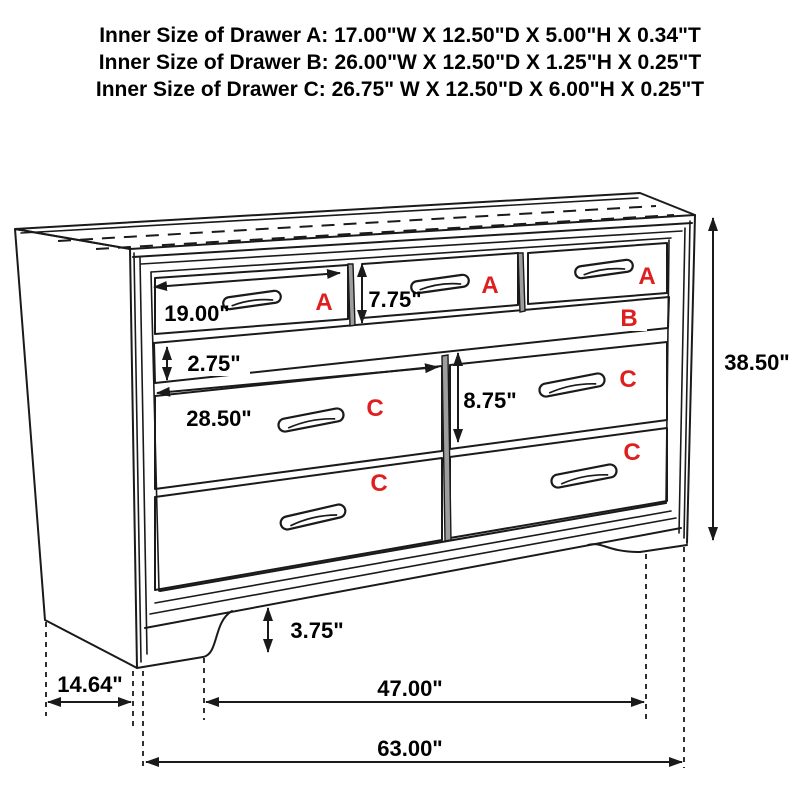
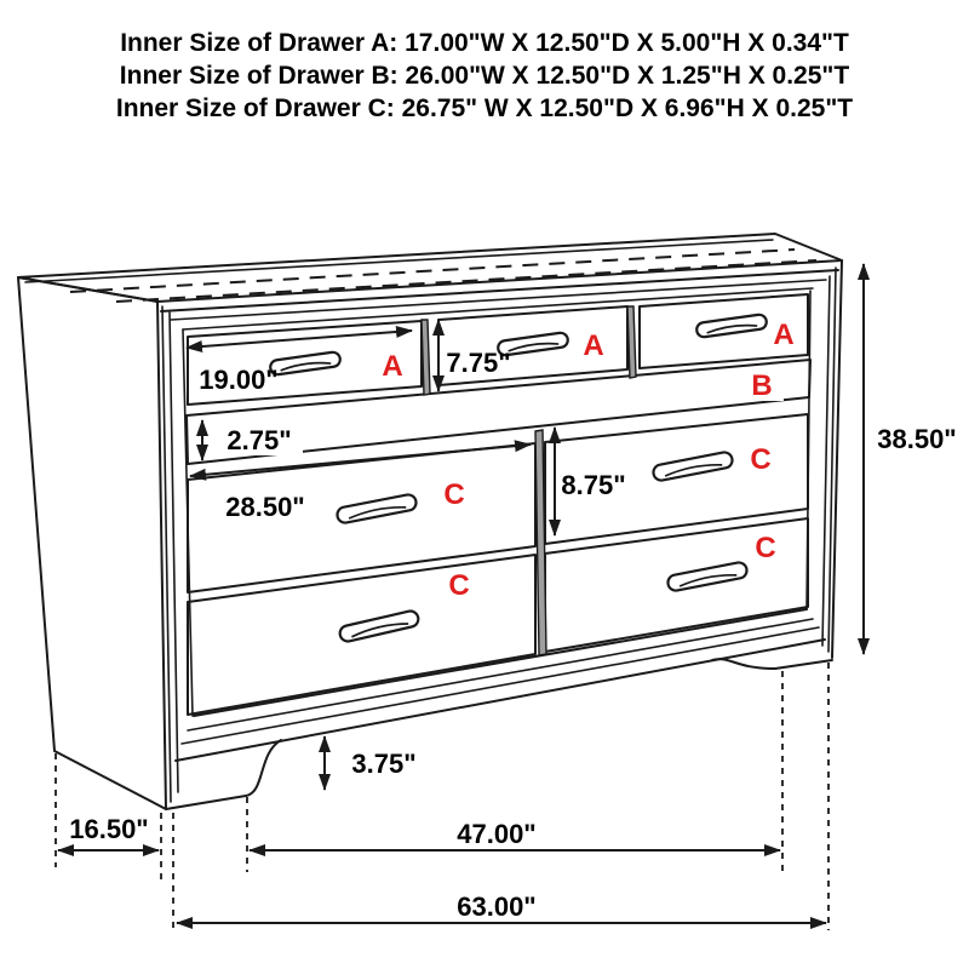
  Inner Size of Drawer A: 17.00"W X 12.50"D X 5.00"H X 0.34"T
  Inner Size of Drawer B: 26.00"W X 12.50"D X 1.25"H X 0.25"T
- Inner Size of Drawer C: 26.75" W X 12.50"D X 6.00"H X 0.25"T
+ Inner Size of Drawer C: 26.75" W X 12.50"D X 6.96"H X 0.25"T
  A
  A
  A
  B
  C
  C
  C
  C
  19.00"
  7.75"
  2.75"
  28.50"
  8.75"
  38.50"
  3.75"
- 14.64"
+ 16.50"
  47.00"
  63.00"
